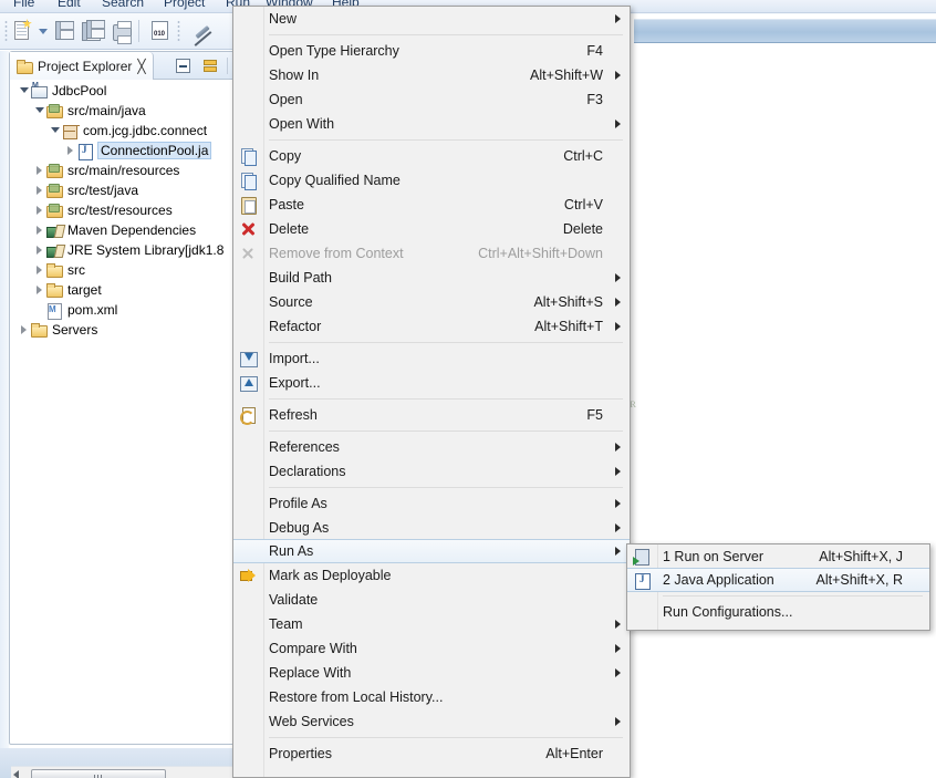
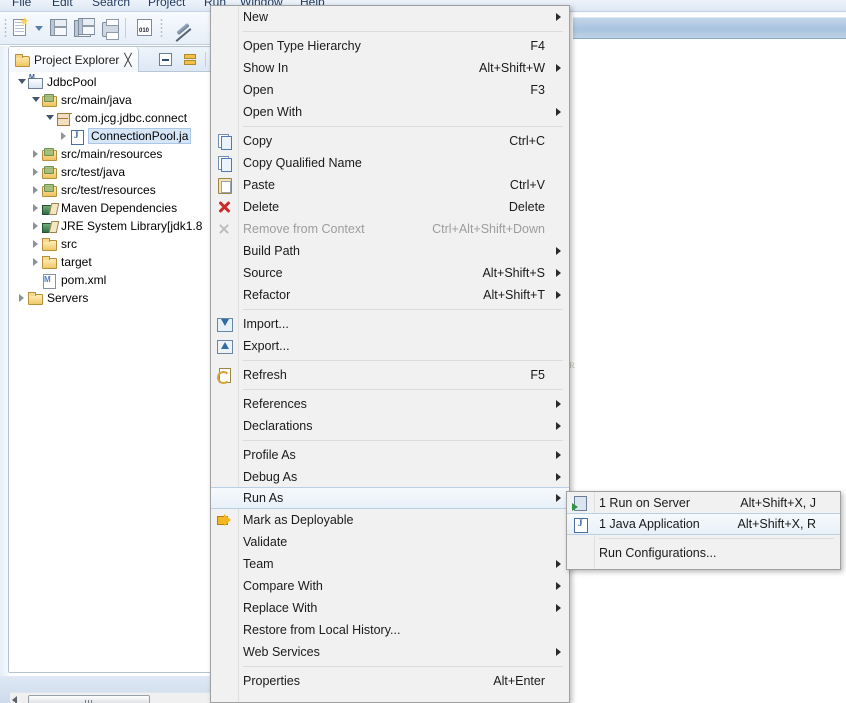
  File
  Edit
  Search
  Project
  Run
  Window
  Help
  Project Explorer
  ╳
  JdbcPool
  src/main/java
  com.jcg.jdbc.connect
  ConnectionPool.ja
  src/main/resources
  src/test/java
  src/test/resources
  Maven Dependencies
  JRE System Library
  [jdk1.8
  src
  target
  pom.xml
  Servers
  New
  Open Type Hierarchy
  F4
  Show In
  Alt+Shift+W
  Open
  F3
  Open With
  Copy
  Ctrl+C
  Copy Qualified Name
  Paste
  Ctrl+V
  Delete
  Delete
  Remove from Context
  Ctrl+Alt+Shift+Down
  Build Path
  Source
  Alt+Shift+S
  Refactor
  Alt+Shift+T
  Import...
  Export...
  Refresh
  F5
  References
  Declarations
  Profile As
  Debug As
  Run As
  Mark as Deployable
  Validate
  Team
  Compare With
  Replace With
  Restore from Local History...
  Web Services
  Properties
  Alt+Enter
  1 Run on Server
  Alt+Shift+X, J
- 2 Java Application
+ 1 Java Application
  Alt+Shift+X, R
  Run Configurations...
